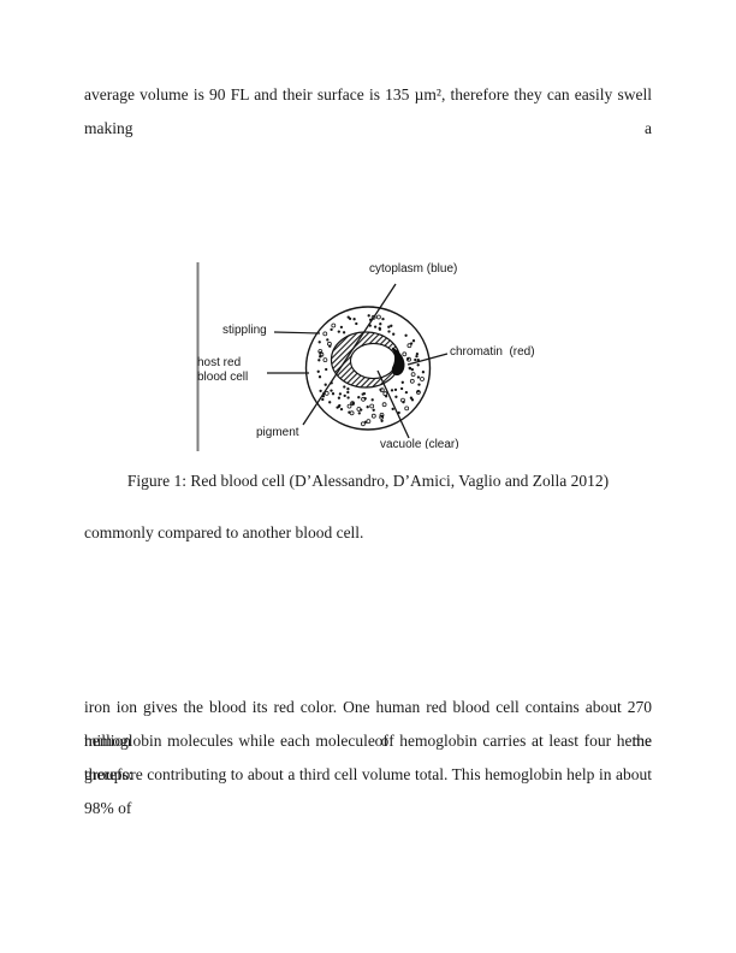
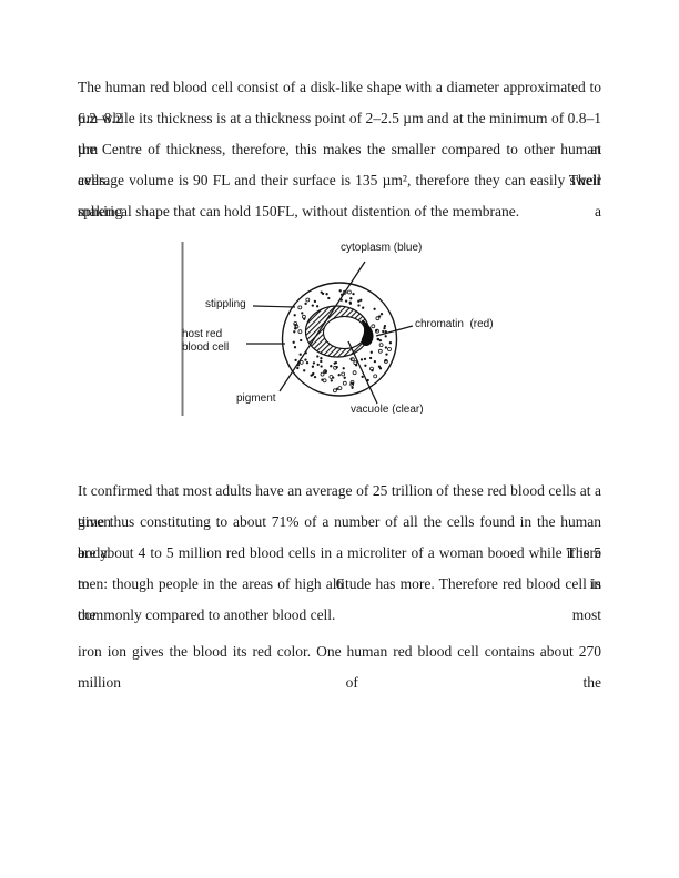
+ The human red blood cell consist of a disk-like shape with a diameter approximated to 6.2–8.2
+ µm while its thickness is at a thickness point of 2–2.5 µm and at the minimum of 0.8–1 µm at
+ the Centre of thickness, therefore, this makes the smaller compared to other human cells. Their
  average volume is 90 FL and their surface is 135 µm², therefore they can easily swell making a
+ spherical shape that can hold 150FL, without distention of the membrane.
+ It confirmed that most adults have an average of 25 trillion of these red blood cells at a given
+ time thus constituting to about 71% of a number of all the cells found in the human body. There
+ are about 4 to 5 million red blood cells in a microliter of a woman booed while it is 5 to 6 in
+ men: though people in the areas of high altitude has more. Therefore red blood cell is the most
  commonly compared to another blood cell.
  iron ion gives the blood its red color. One human red blood cell contains about 270 million of the
- hemoglobin molecules while each molecule of hemoglobin carries at least four heme groups:
- therefore contributing to about a third cell volume total. This hemoglobin help in about 98% of
- Figure 1: Red blood cell (D’Alessandro, D’Amici, Vaglio and Zolla 2012)
  cytoplasm (blue)
  stippling
  host red
  blood cell
  chromatin (red)
  pigment
  vacuole (clear)
